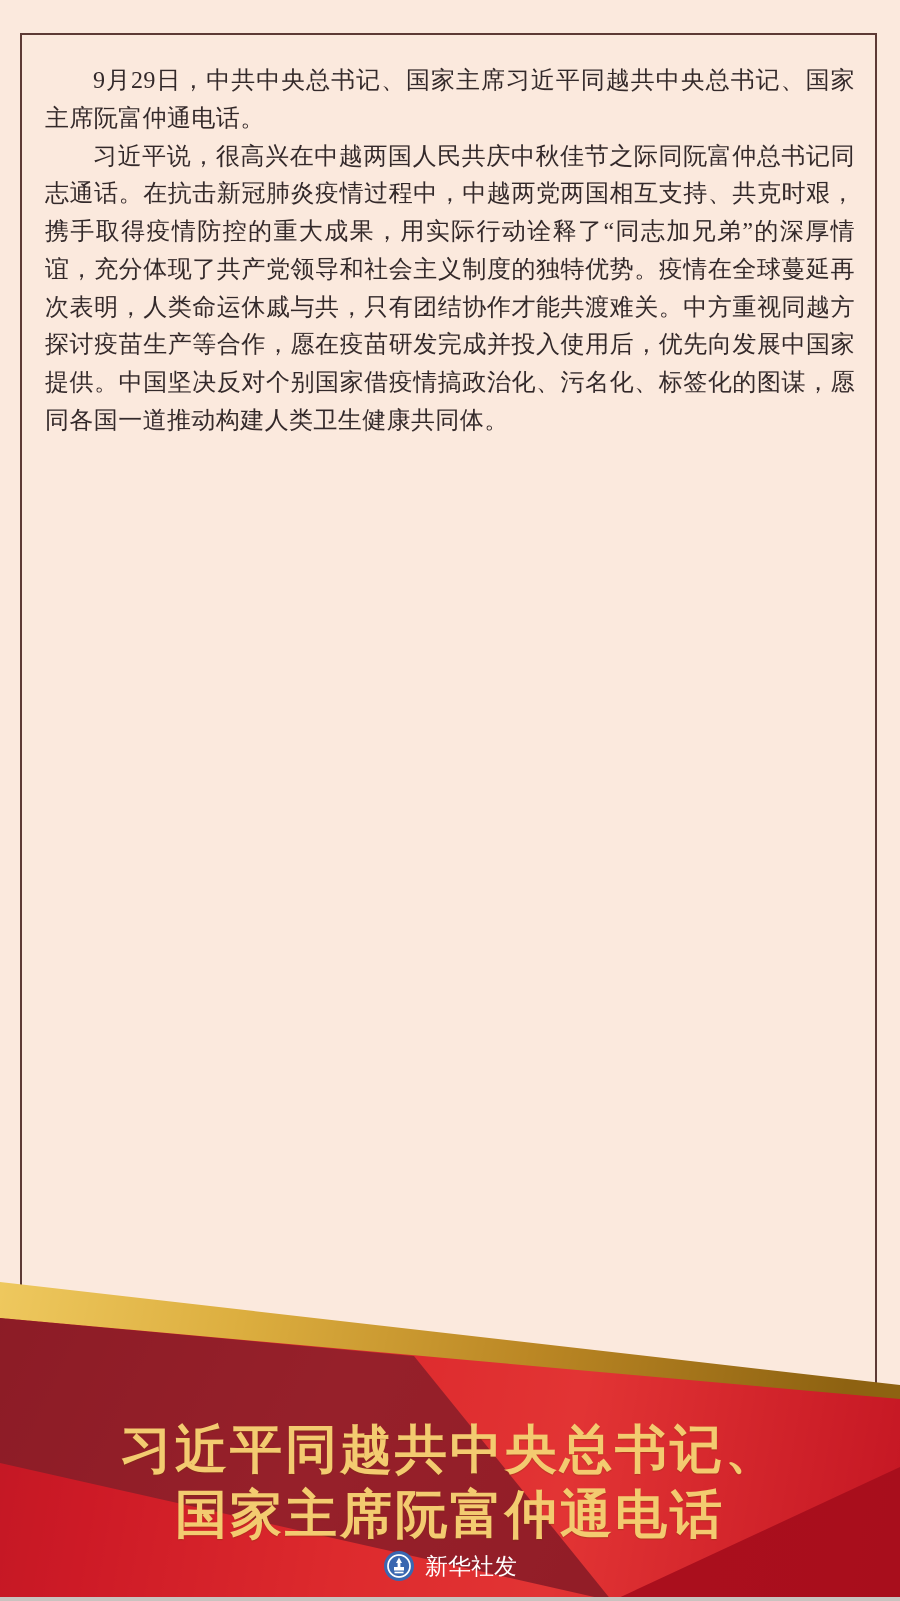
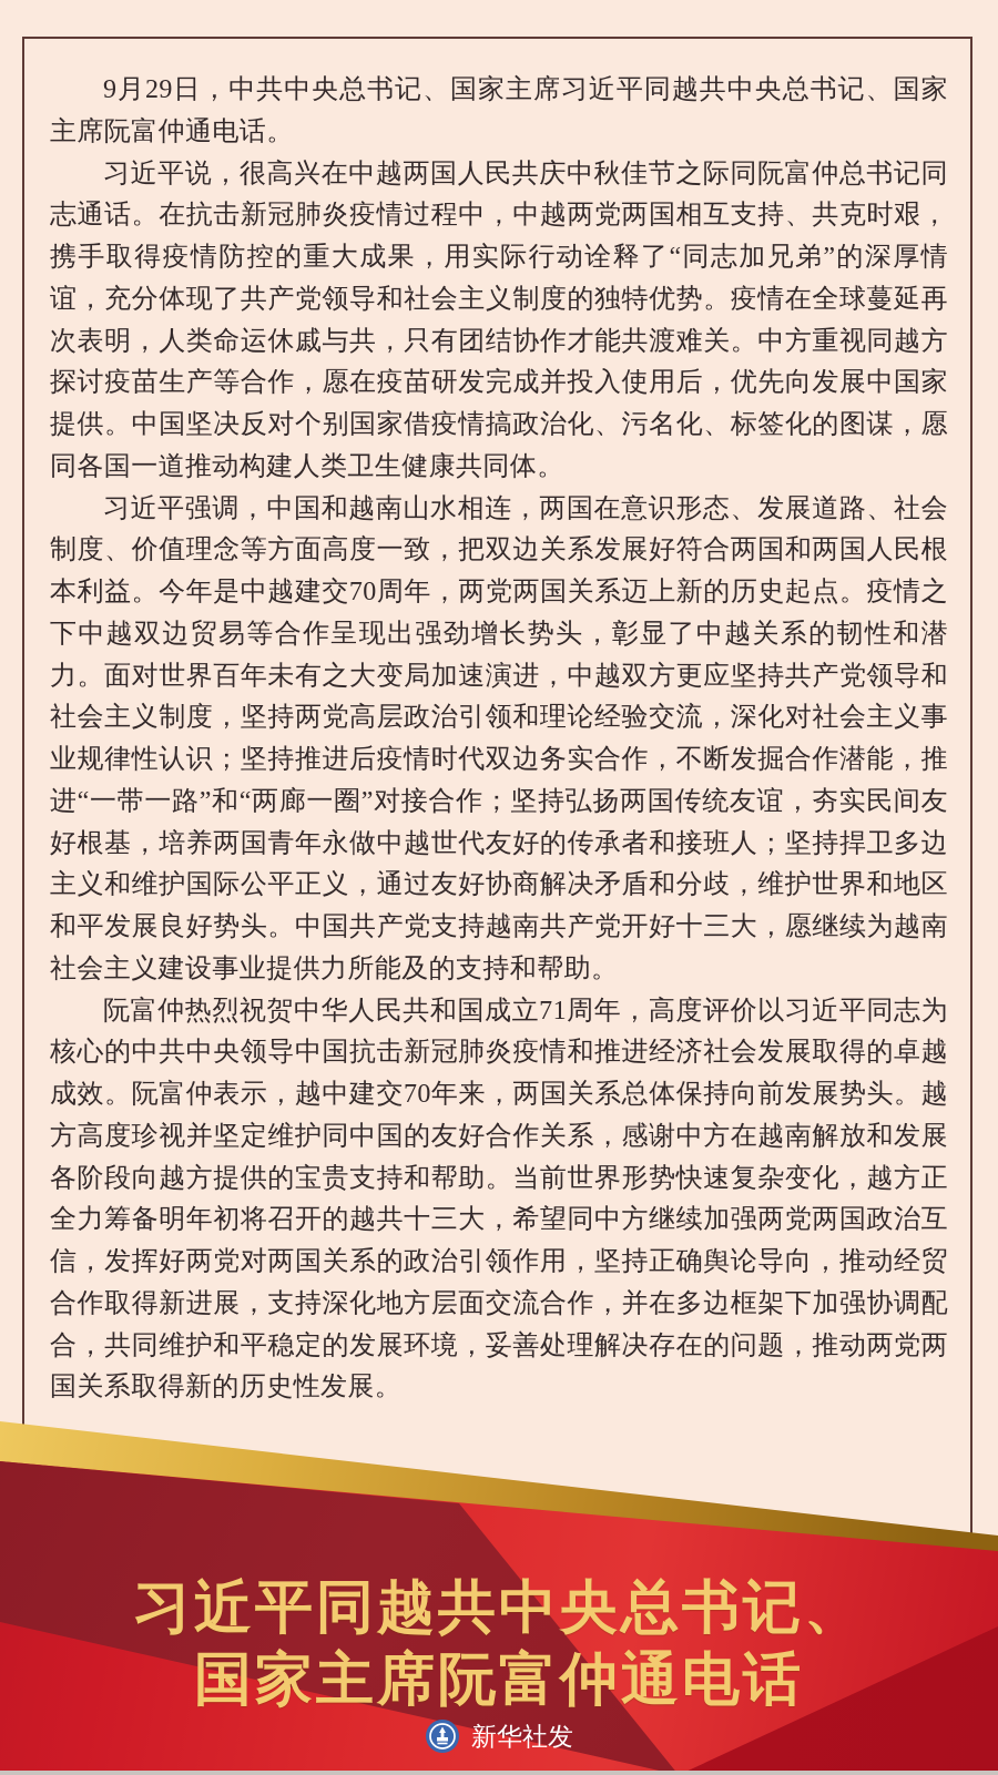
  9月29日，中共中央总书记、国家主席习近平同越共中央总书记、国家主席阮富仲通电话。
  习近平说，很高兴在中越两国人民共庆中秋佳节之际同阮富仲总书记同志通话。在抗击新冠肺炎疫情过程中，中越两党两国相互支持、共克时艰，携手取得疫情防控的重大成果，用实际行动诠释了“同志加兄弟”的深厚情谊，充分体现了共产党领导和社会主义制度的独特优势。疫情在全球蔓延再次表明，人类命运休戚与共，只有团结协作才能共渡难关。中方重视同越方探讨疫苗生产等合作，愿在疫苗研发完成并投入使用后，优先向发展中国家提供。中国坚决反对个别国家借疫情搞政治化、污名化、标签化的图谋，愿同各国一道推动构建人类卫生健康共同体。
+ 习近平强调，中国和越南山水相连，两国在意识形态、发展道路、社会制度、价值理念等方面高度一致，把双边关系发展好符合两国和两国人民根本利益。今年是中越建交70周年，两党两国关系迈上新的历史起点。疫情之下中越双边贸易等合作呈现出强劲增长势头，彰显了中越关系的韧性和潜力。面对世界百年未有之大变局加速演进，中越双方更应坚持共产党领导和社会主义制度，坚持两党高层政治引领和理论经验交流，深化对社会主义事业规律性认识；坚持推进后疫情时代双边务实合作，不断发掘合作潜能，推进“一带一路”和“两廊一圈”对接合作；坚持弘扬两国传统友谊，夯实民间友好根基，培养两国青年永做中越世代友好的传承者和接班人；坚持捍卫多边主义和维护国际公平正义，通过友好协商解决矛盾和分歧，维护世界和地区和平发展良好势头。中国共产党支持越南共产党开好十三大，愿继续为越南社会主义建设事业提供力所能及的支持和帮助。
+ 阮富仲热烈祝贺中华人民共和国成立71周年，高度评价以习近平同志为核心的中共中央领导中国抗击新冠肺炎疫情和推进经济社会发展取得的卓越成效。阮富仲表示，越中建交70年来，两国关系总体保持向前发展势头。越方高度珍视并坚定维护同中国的友好合作关系，感谢中方在越南解放和发展各阶段向越方提供的宝贵支持和帮助。当前世界形势快速复杂变化，越方正全力筹备明年初将召开的越共十三大，希望同中方继续加强两党两国政治互信，发挥好两党对两国关系的政治引领作用，坚持正确舆论导向，推动经贸合作取得新进展，支持深化地方层面交流合作，并在多边框架下加强协调配合，共同维护和平稳定的发展环境，妥善处理解决存在的问题，推动两党两国关系取得新的历史性发展。
  习近平同越共中央总书记、
  国家主席阮富仲通电话
  新华社发
